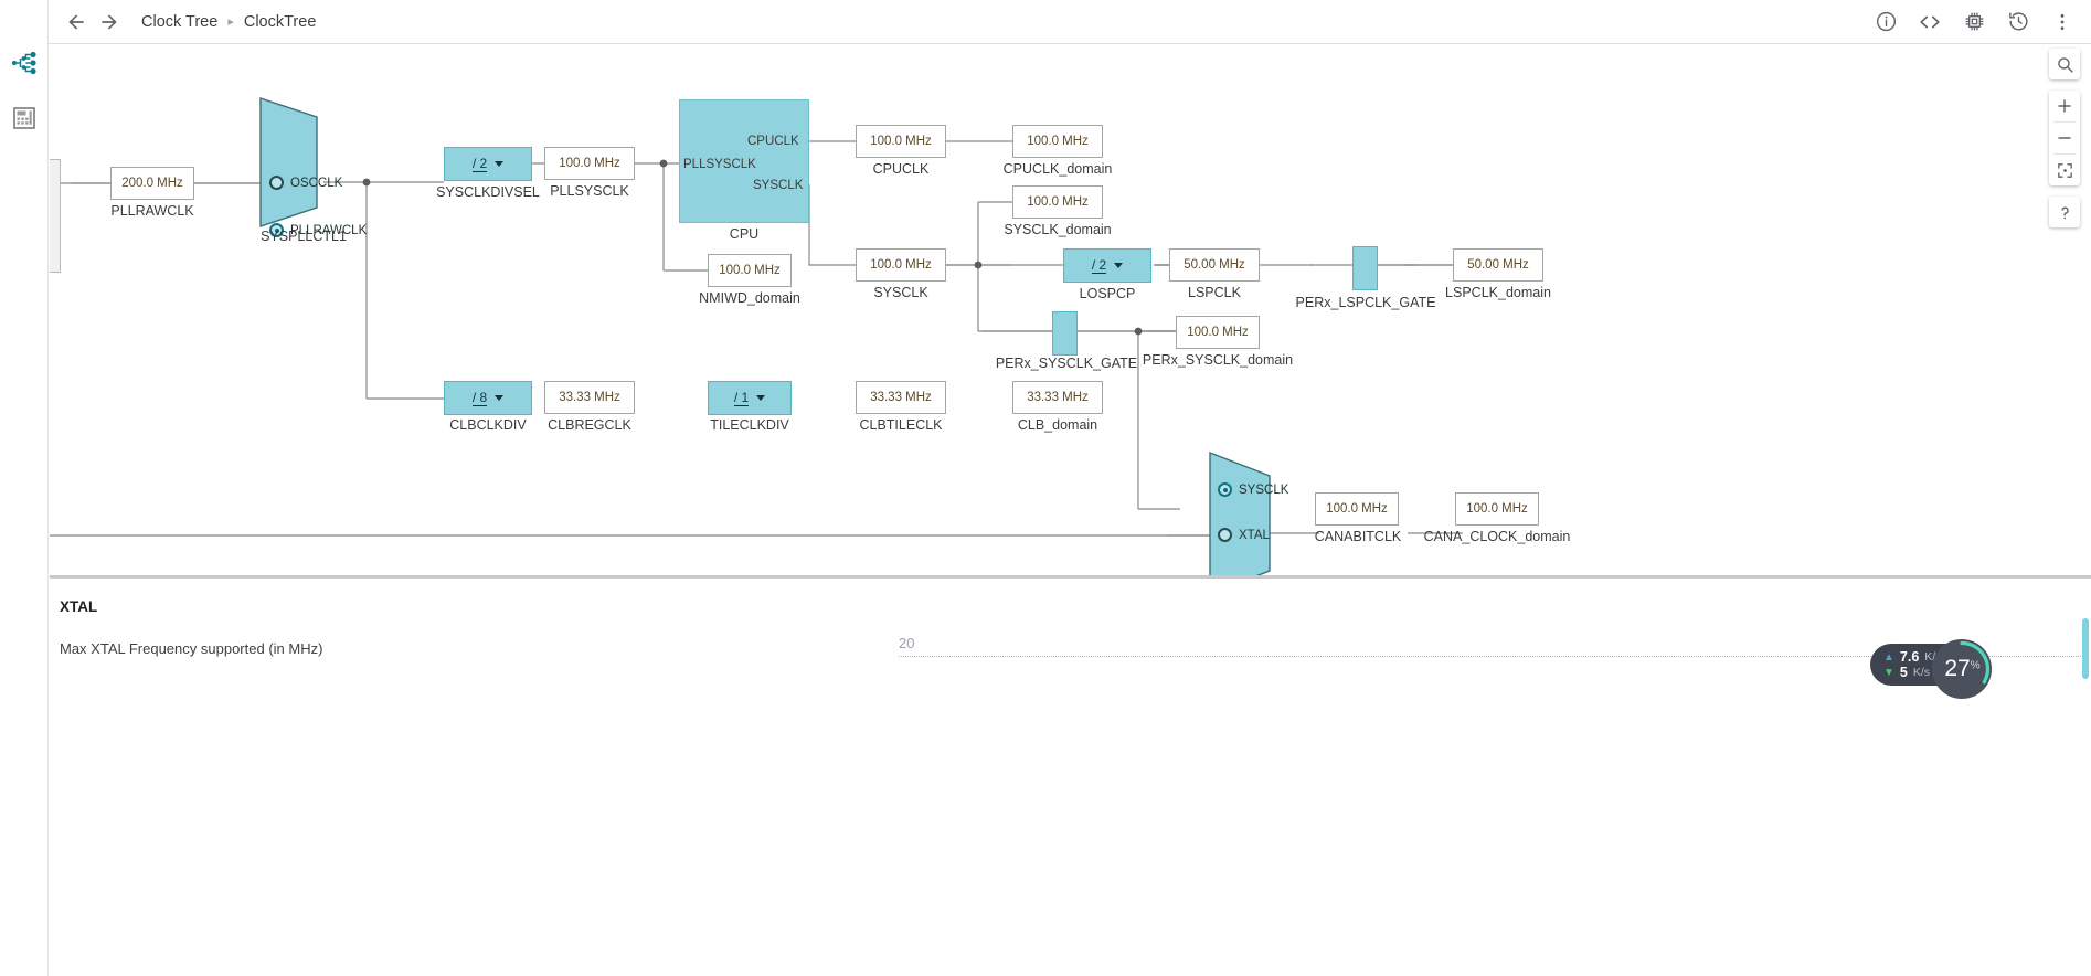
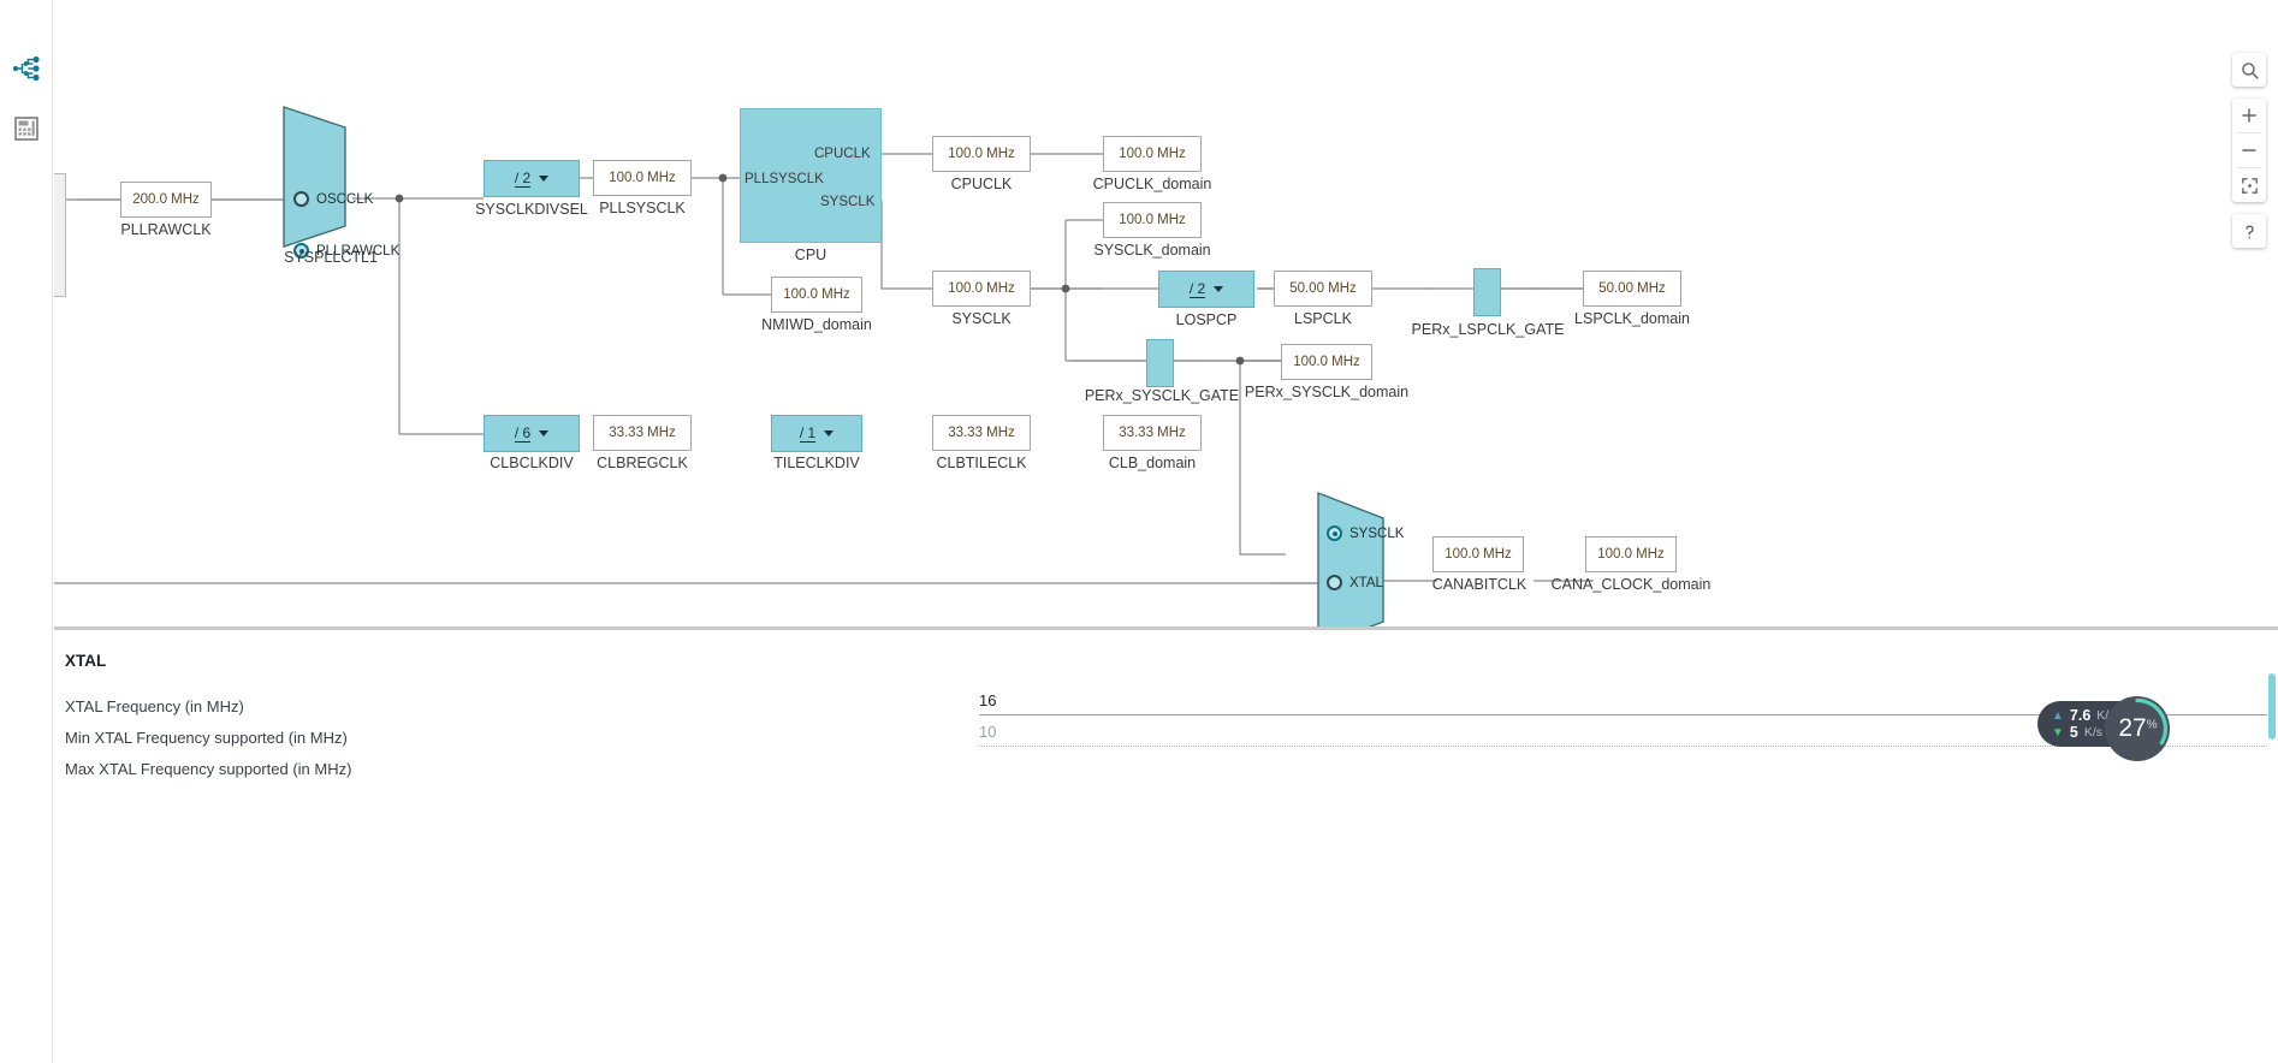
- Clock Tree
- ▸
- ClockTree
  200.0 MHz
  PLLRAWCLK
  100.0 MHz
  PLLSYSCLK
  100.0 MHz
  CPUCLK
  100.0 MHz
  CPUCLK_domain
  100.0 MHz
  SYSCLK_domain
  100.0 MHz
  NMIWD_domain
  100.0 MHz
  SYSCLK
  50.00 MHz
  LSPCLK
  50.00 MHz
  LSPCLK_domain
  100.0 MHz
  PERx_SYSCLK_domain
  33.33 MHz
  CLBREGCLK
  33.33 MHz
  CLBTILECLK
  33.33 MHz
  CLB_domain
  100.0 MHz
  CANABITCLK
  100.0 MHz
  CANA_CLOCK_domain
  / 2
  SYSCLKDIVSEL
  / 2
  LOSPCP
- / 8
+ / 6
  CLBCLKDIV
  / 1
  TILECLKDIV
  PERx_LSPCLK_GATE
  PERx_SYSCLK_GATE
  PLLSYSCLK
  CPUCLK
  SYSCLK
  CPU
  OSCCLK
  PLLRAWCLK
  SYSPLLCTL1
  SYSCLK
  XTAL
  ▲
  7.6
  ▼
  5
  K/s
  27%
  XTAL
+ XTAL Frequency (in MHz)
+ 16
+ Min XTAL Frequency supported (in MHz)
+ 10
  Max XTAL Frequency supported (in MHz)
- 20
